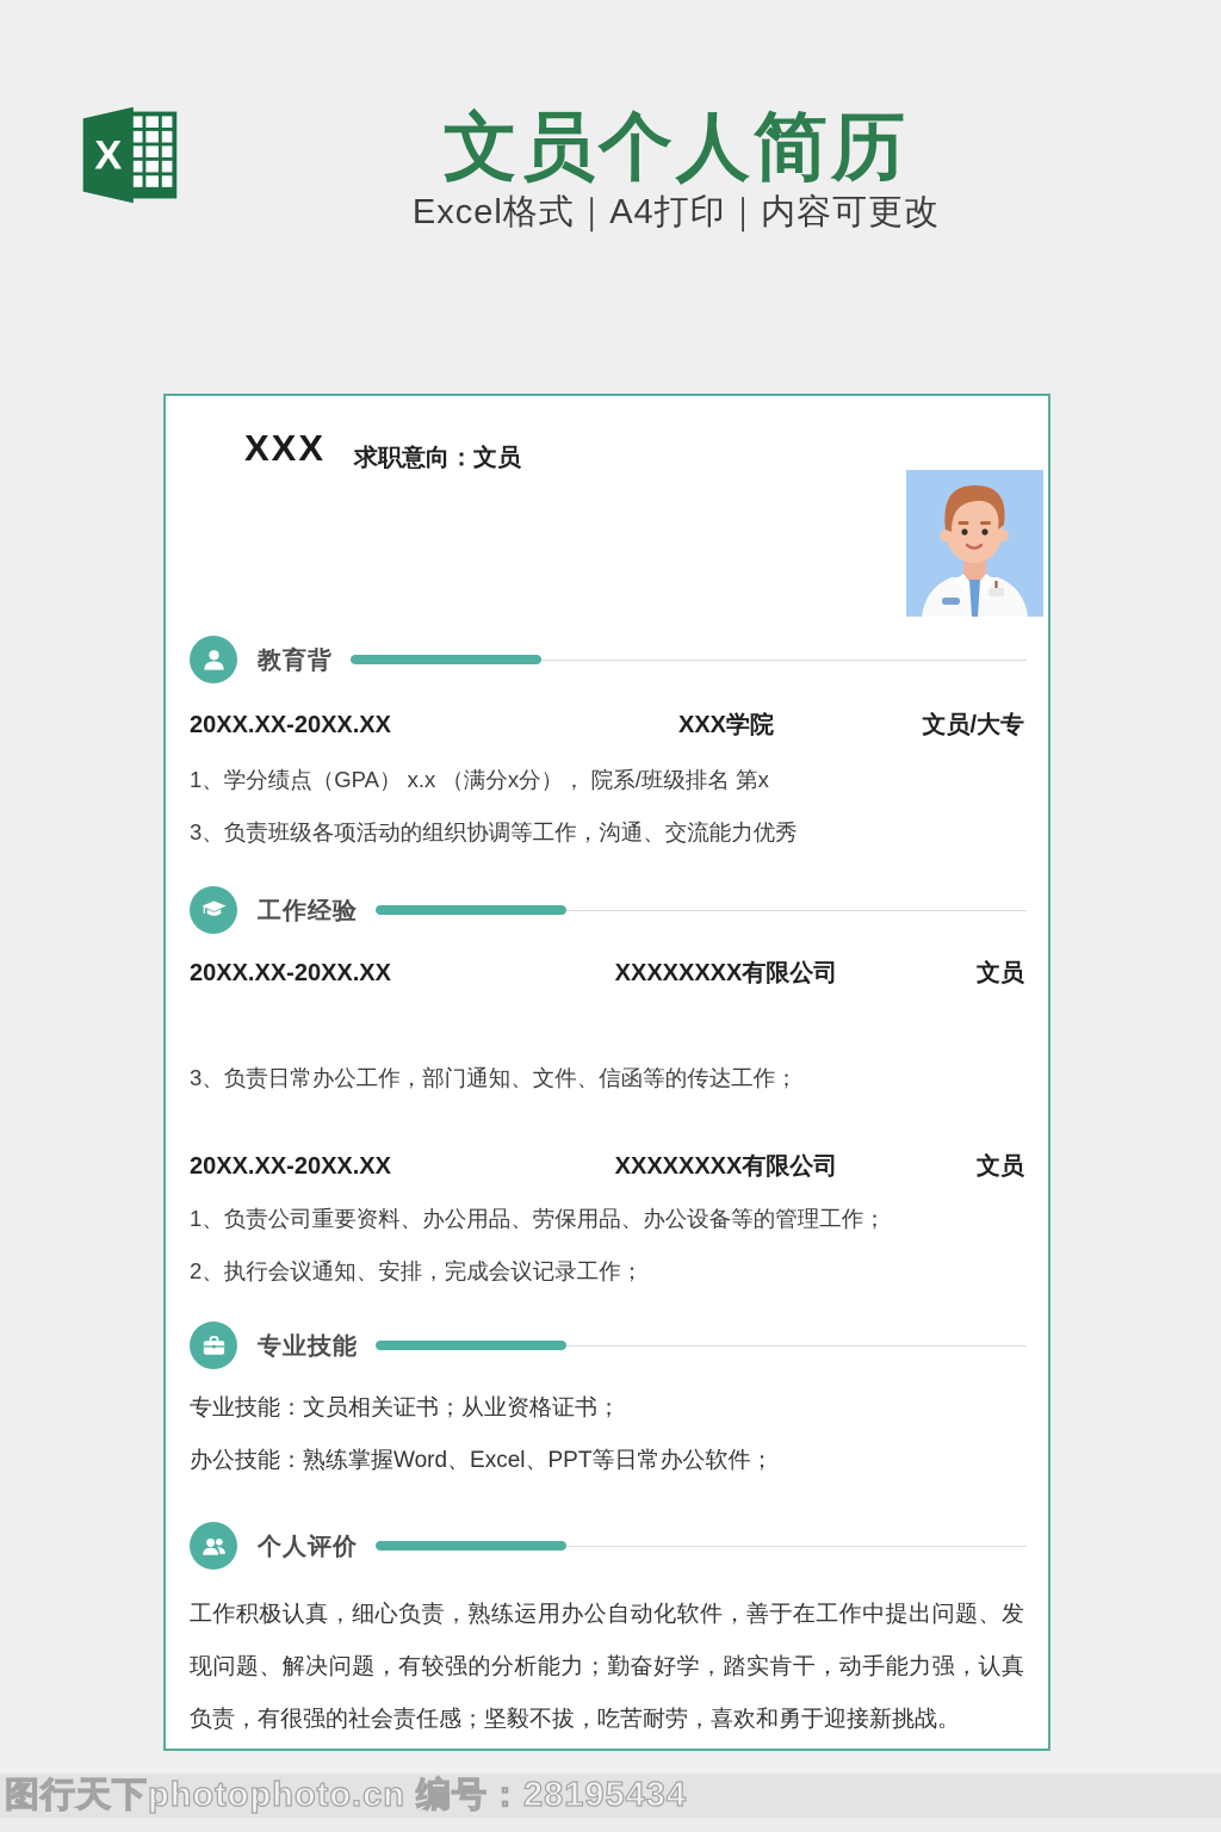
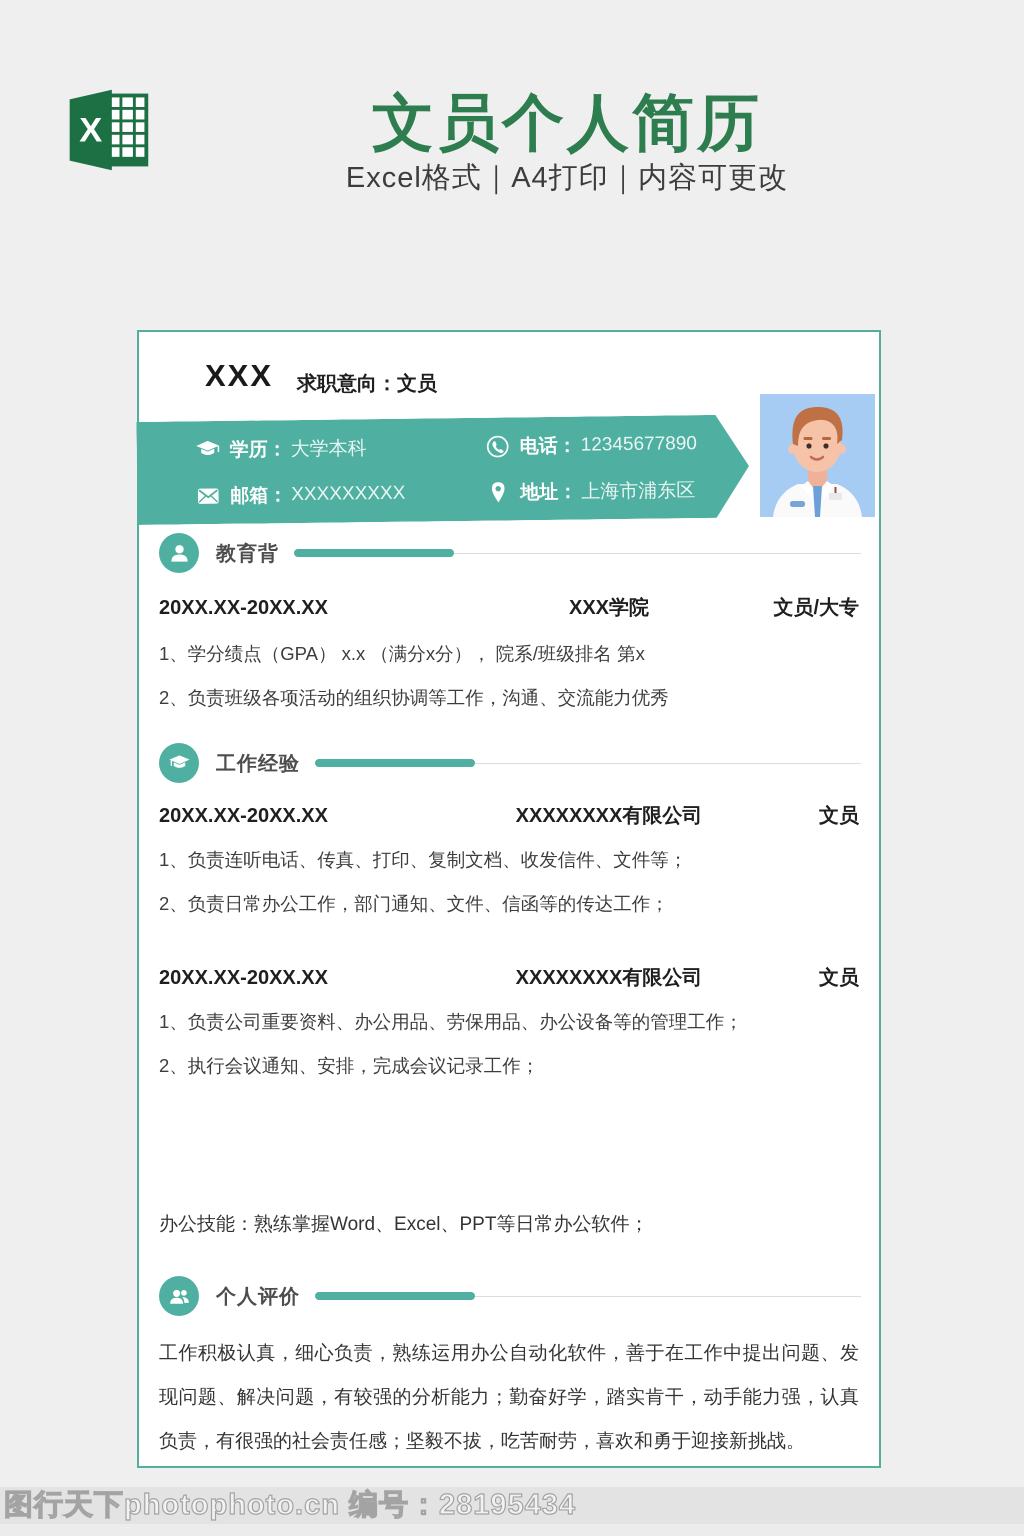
  X
  文员个人简历
  Excel格式｜A4打印｜内容可更改
  XXX
  求职意向：文员
+ 学历：
+ 大学本科
+ 电话：
+ 12345677890
+ 邮箱：
+ XXXXXXXXX
+ 地址：
+ 上海市浦东区
  教育背
  20XX.XX-20XX.XX
  XXX学院
  文员/大专
  1、学分绩点（GPA） x.x （满分x分）， 院系/班级排名 第x
- 3、负责班级各项活动的组织协调等工作，沟通、交流能力优秀
+ 2、负责班级各项活动的组织协调等工作，沟通、交流能力优秀
  工作经验
  20XX.XX-20XX.XX
  XXXXXXXX有限公司
  文员
+ 1、负责连听电话、传真、打印、复制文档、收发信件、文件等；
- 3、负责日常办公工作，部门通知、文件、信函等的传达工作；
+ 2、负责日常办公工作，部门通知、文件、信函等的传达工作；
  20XX.XX-20XX.XX
  XXXXXXXX有限公司
  文员
  1、负责公司重要资料、办公用品、劳保用品、办公设备等的管理工作；
  2、执行会议通知、安排，完成会议记录工作；
- 专业技能
- 专业技能：文员相关证书；从业资格证书；
  办公技能：熟练掌握Word、Excel、PPT等日常办公软件；
  个人评价
  工作积极认真，细心负责，熟练运用办公自动化软件，善于在工作中提出问题、发现问题、解决问题，有较强的分析能力；勤奋好学，踏实肯干，动手能力强，认真负责，有很强的社会责任感；坚毅不拔，吃苦耐劳，喜欢和勇于迎接新挑战。
  图行天下photophoto.cn 编号：28195434
